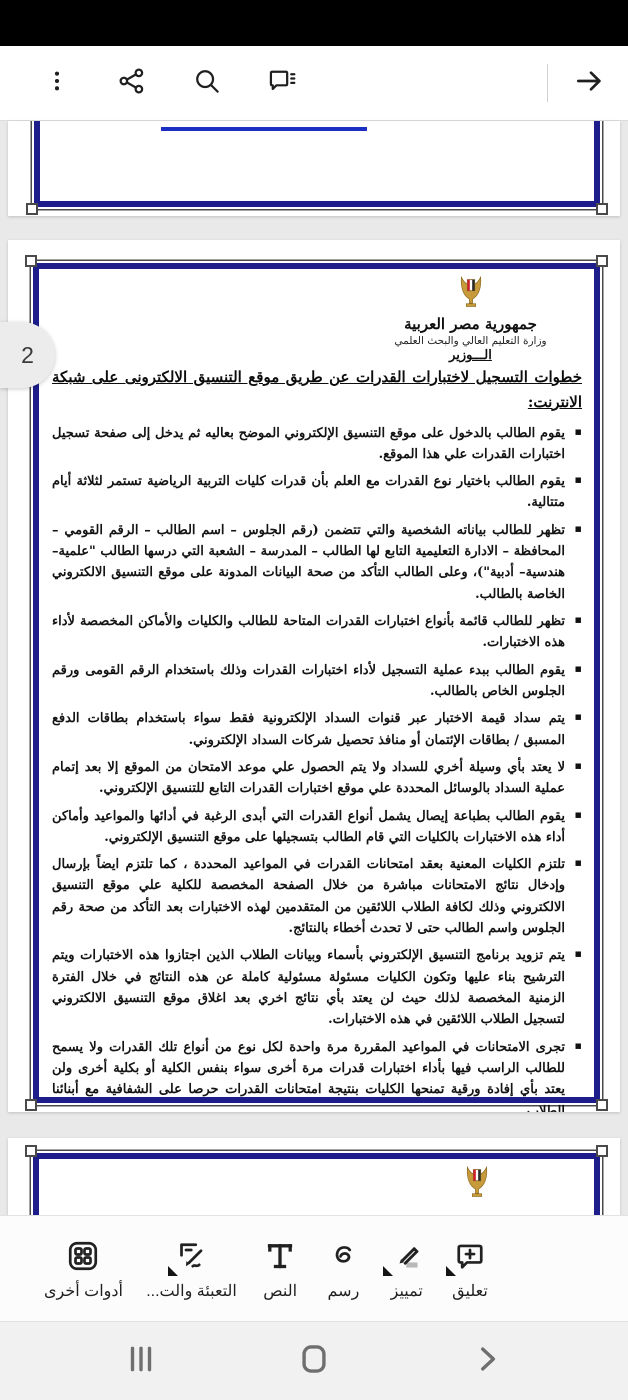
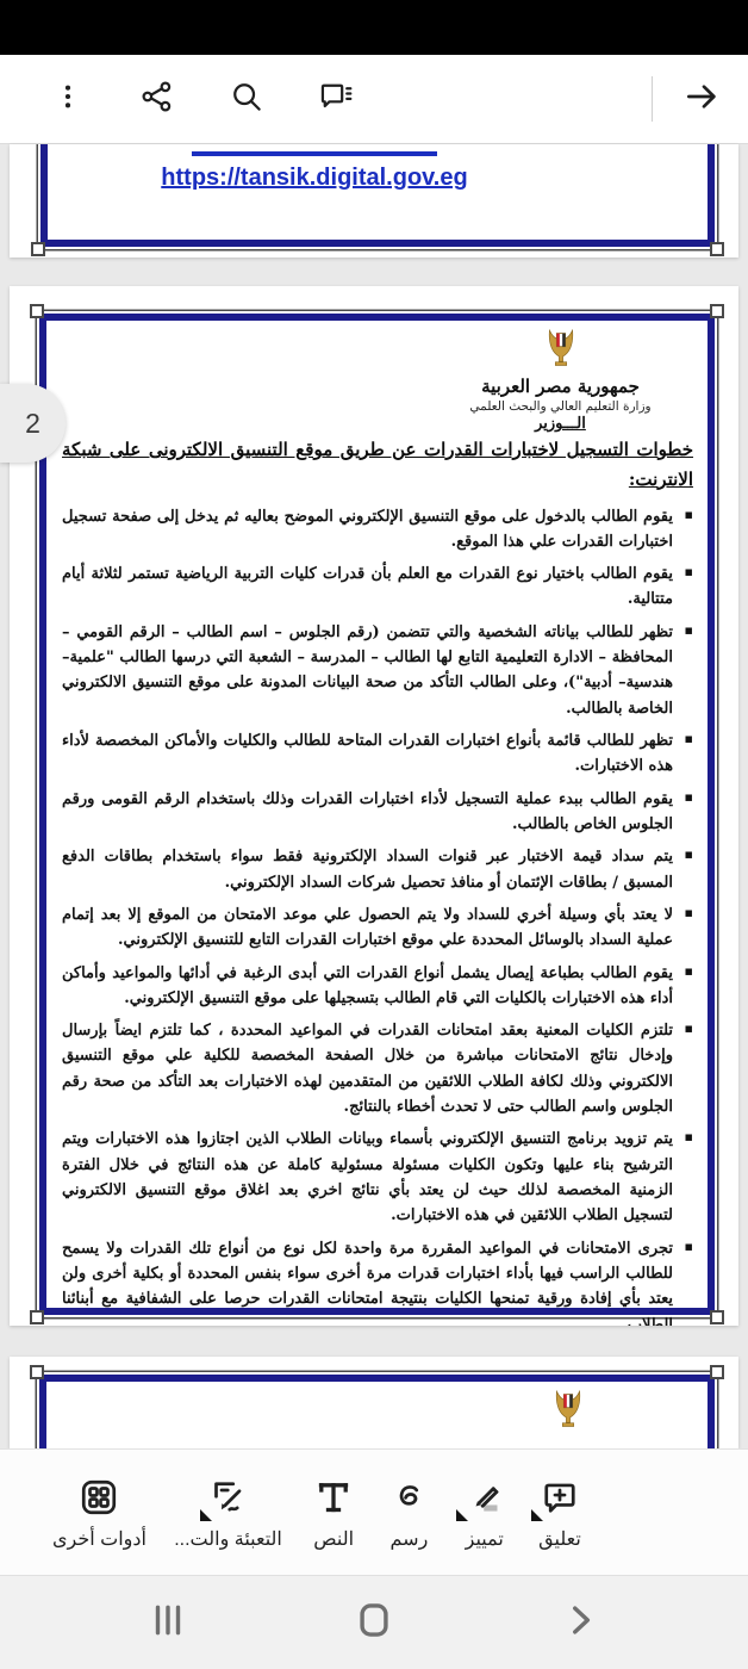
+ https://tansik.digital.gov.eg
  جمهورية مصر العربية
  وزارة التعليم العالي والبحث العلمي
  الـــوزير
  خطوات التسجيل لاختبارات القدرات عن طريق موقع التنسيق الالكترونى على شبكة الانترنت:
  يقوم الطالب بالدخول على موقع التنسيق الإلكتروني الموضح بعاليه ثم يدخل إلى صفحة تسجيل اختبارات القدرات علي هذا الموقع.
  يقوم الطالب باختيار نوع القدرات مع العلم بأن قدرات كليات التربية الرياضية تستمر لثلاثة أيام متتالية.
  تظهر للطالب بياناته الشخصية والتي تتضمن (رقم الجلوس – اسم الطالب – الرقم القومي – المحافظة – الادارة التعليمية التابع لها الطالب – المدرسة – الشعبة التي درسها الطالب "علمية– هندسية– أدبية")، وعلى الطالب التأكد من صحة البيانات المدونة على موقع التنسيق الالكتروني الخاصة بالطالب.
  تظهر للطالب قائمة بأنواع اختبارات القدرات المتاحة للطالب والكليات والأماكن المخصصة لأداء هذه الاختبارات.
  يقوم الطالب ببدء عملية التسجيل لأداء اختبارات القدرات وذلك باستخدام الرقم القومى ورقم الجلوس الخاص بالطالب.
  يتم سداد قيمة الاختبار عبر قنوات السداد الإلكترونية فقط سواء باستخدام بطاقات الدفع المسبق / بطاقات الإئتمان أو منافذ تحصيل شركات السداد الإلكتروني.
  لا يعتد بأي وسيلة أخري للسداد ولا يتم الحصول علي موعد الامتحان من الموقع إلا بعد إتمام عملية السداد بالوسائل المحددة علي موقع اختبارات القدرات التابع للتنسيق الإلكتروني.
  يقوم الطالب بطباعة إيصال يشمل أنواع القدرات التي أبدى الرغبة في أدائها والمواعيد وأماكن أداء هذه الاختبارات بالكليات التي قام الطالب بتسجيلها على موقع التنسيق الإلكتروني.
  تلتزم الكليات المعنية بعقد امتحانات القدرات في المواعيد المحددة ، كما تلتزم ايضاً بإرسال وإدخال نتائج الامتحانات مباشرة من خلال الصفحة المخصصة للكلية علي موقع التنسيق الالكتروني وذلك لكافة الطلاب اللائقين من المتقدمين لهذه الاختبارات بعد التأكد من صحة رقم الجلوس واسم الطالب حتى لا تحدث أخطاء بالنتائج.
  يتم تزويد برنامج التنسيق الإلكتروني بأسماء وبيانات الطلاب الذين اجتازوا هذه الاختبارات ويتم الترشيح بناء عليها وتكون الكليات مسئولة مسئولية كاملة عن هذه النتائج في خلال الفترة الزمنية المخصصة لذلك حيث لن يعتد بأي نتائج اخري بعد اغلاق موقع التنسيق الالكتروني لتسجيل الطلاب اللائقين في هذه الاختبارات.
- تجرى الامتحانات في المواعيد المقررة مرة واحدة لكل نوع من أنواع تلك القدرات ولا يسمح للطالب الراسب فيها بأداء اختبارات قدرات مرة أخرى سواء بنفس الكلية أو بكلية أخرى ولن يعتد بأي إفادة ورقية تمنحها الكليات بنتيجة امتحانات القدرات حرصا على الشفافية مع أبنائنا الطلاب .
+ تجرى الامتحانات في المواعيد المقررة مرة واحدة لكل نوع من أنواع تلك القدرات ولا يسمح للطالب الراسب فيها بأداء اختبارات قدرات مرة أخرى سواء بنفس المحددة أو بكلية أخرى ولن يعتد بأي إفادة ورقية تمنحها الكليات بنتيجة امتحانات القدرات حرصا على الشفافية مع أبنائنا الطلاب .
  2
  أدوات أخرى
  التعبئة والت...
  النص
  رسم
  تمييز
  تعليق
